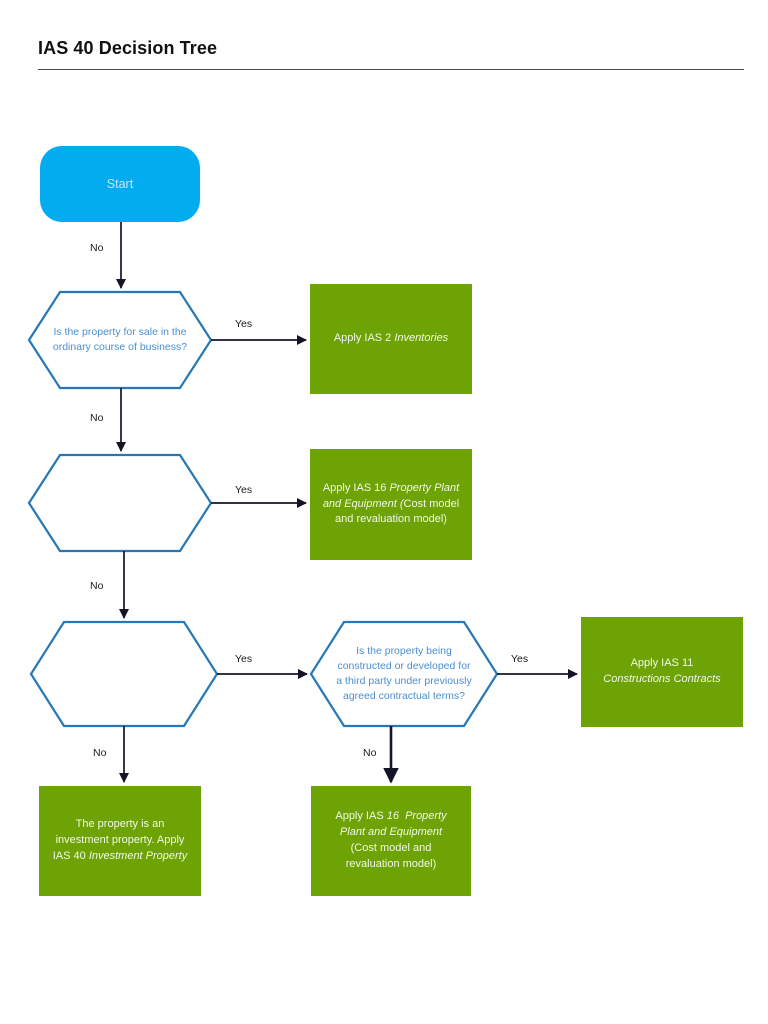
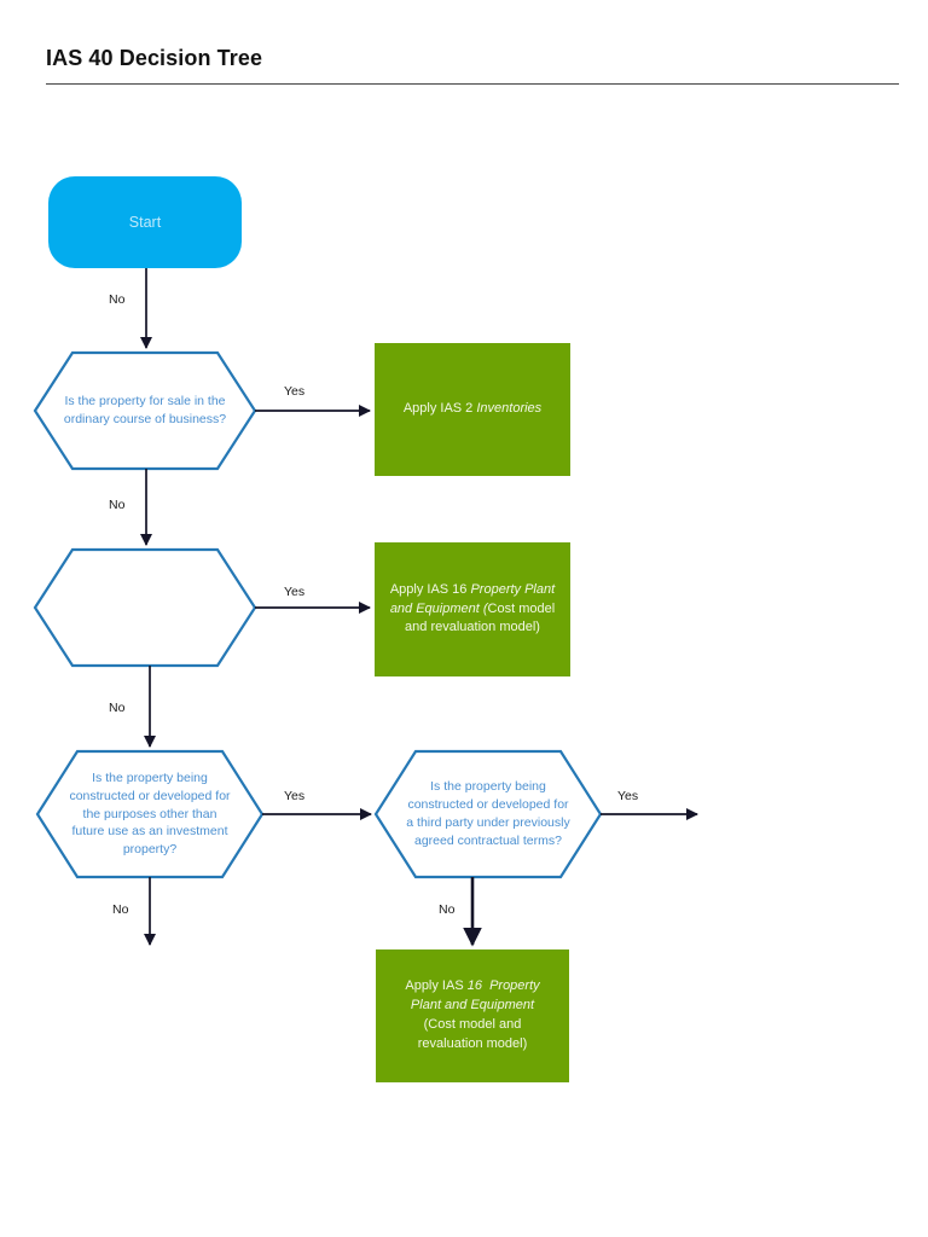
  IAS 40 Decision Tree
  Start
  Is the property for sale in the ordinary course of business?
+ Is the property being constructed or developed for the purposes other than future use as an investment property?
  Is the property being constructed or developed for a third party under previously agreed contractual terms?
  Apply IAS 2 Inventories
  Apply IAS 16 Property Plant and Equipment (Cost model and revaluation model)
- Apply IAS 11
- Constructions Contracts
- The property is an investment property. Apply IAS 40 Investment Property
  Apply IAS 16 Property Plant and Equipment
  (Cost model and revaluation model)
  No
  Yes
  No
  Yes
  No
  Yes
  Yes
  No
  No
